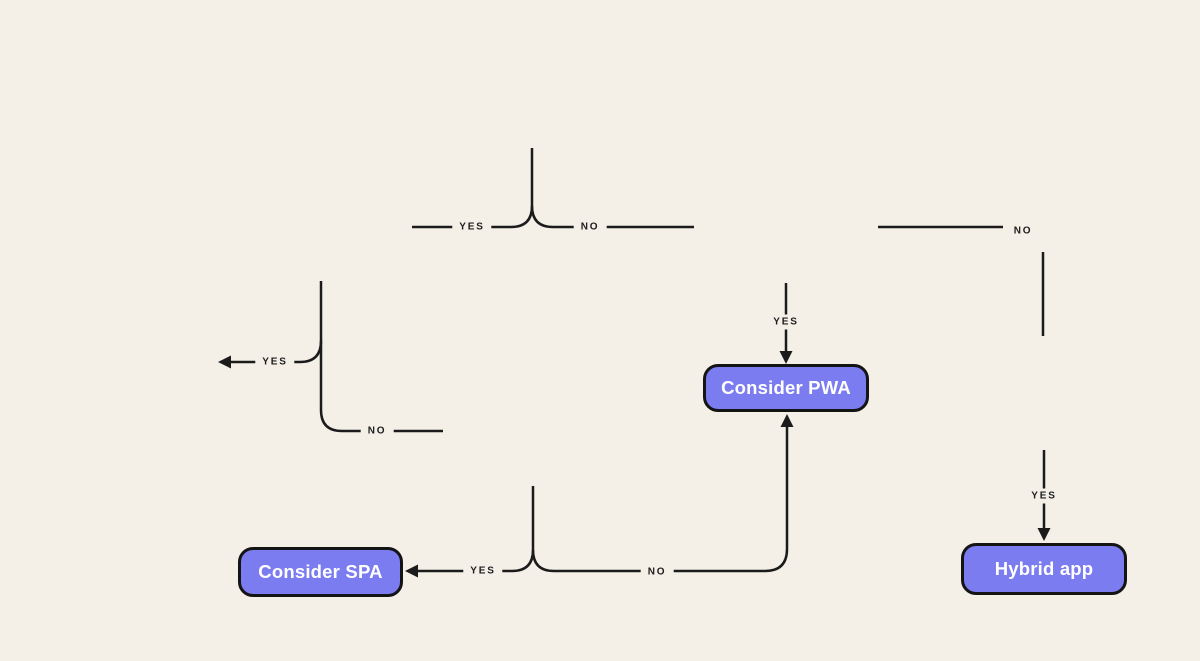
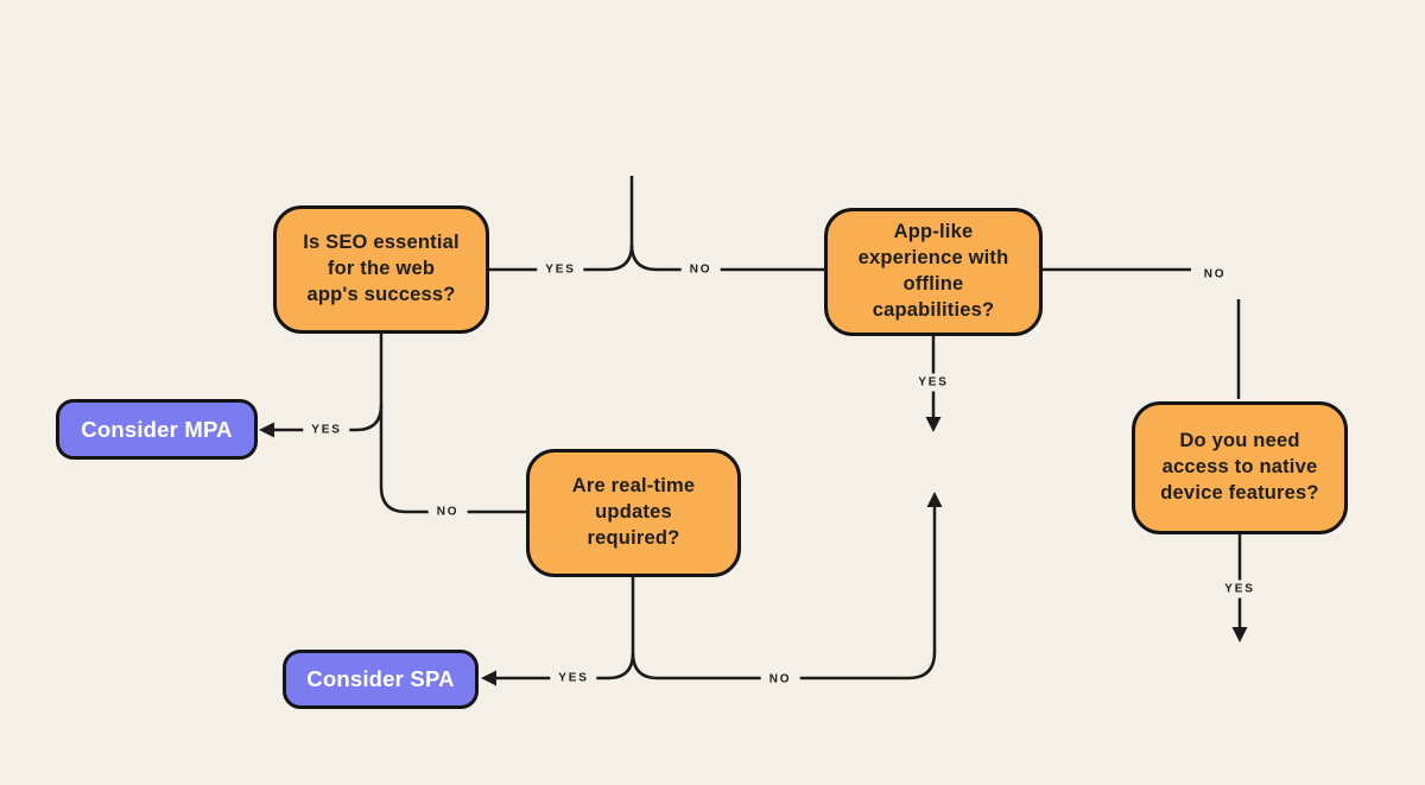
+ Is SEO essential
+ for the web
+ app's success?
+ App-like
+ experience with
+ offline
+ capabilities?
+ Are real-time
+ updates
+ required?
+ Do you need
+ access to native
+ device features?
+ Consider MPA
  Consider SPA
- Consider PWA
- Hybrid app
  YES
  NO
  YES
  NO
  YES
  NO
  YES
  NO
  YES
